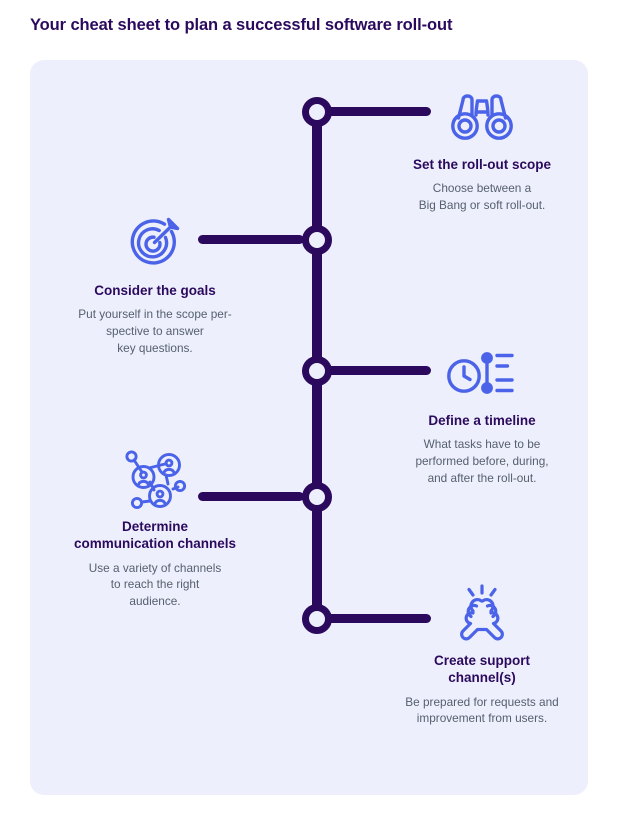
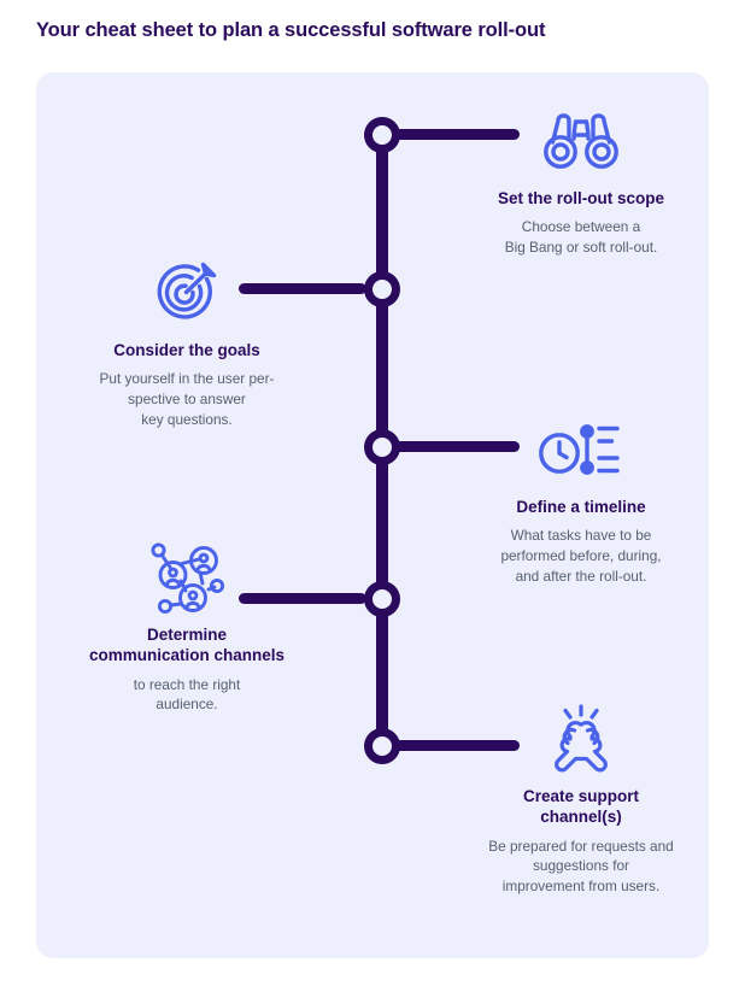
  Your cheat sheet to plan a successful software roll-out
  Set the roll-out scope
  Choose between a
  Big Bang or soft roll-out.
  Consider the goals
- Put yourself in the scope per-
+ Put yourself in the user per-
  spective to answer
  key questions.
  Define a timeline
  What tasks have to be
  performed before, during,
  and after the roll-out.
  Determine
  communication channels
- Use a variety of channels
  to reach the right
  audience.
  Create support
  channel(s)
  Be prepared for requests and
+ suggestions for
  improvement from users.
